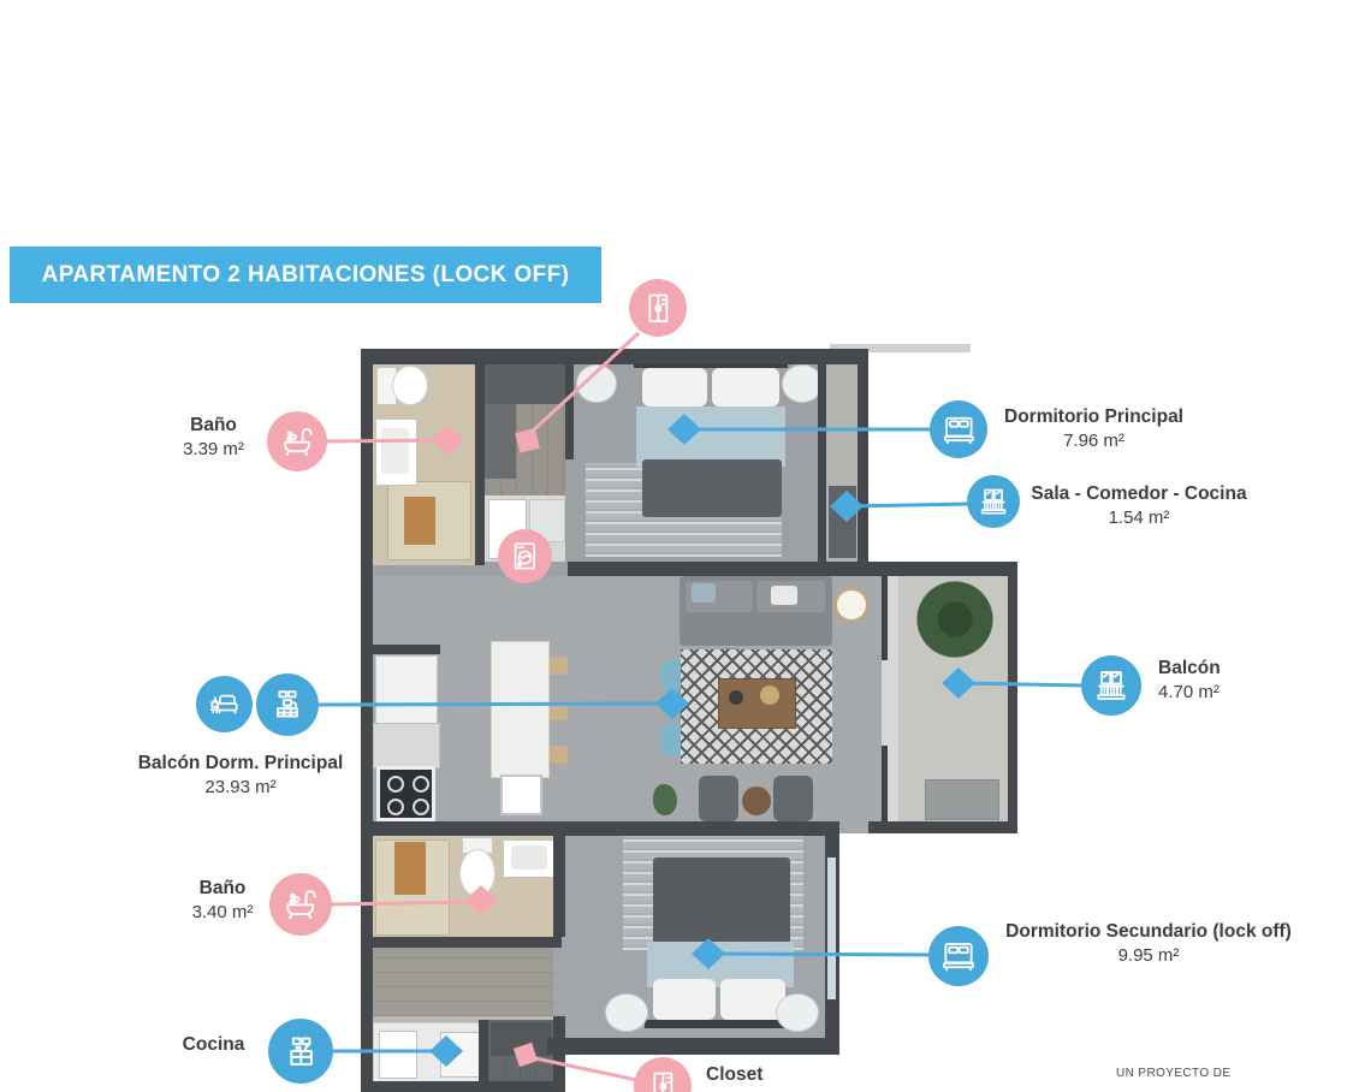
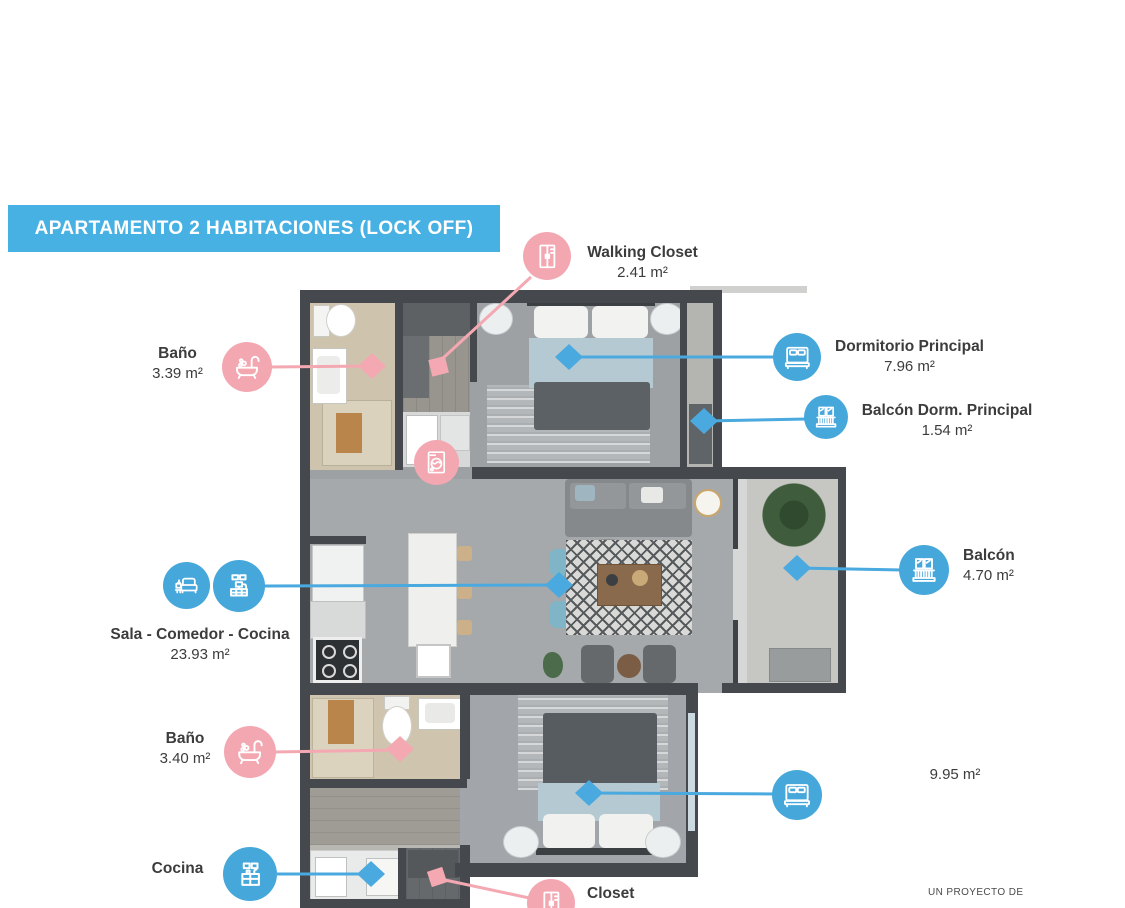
  APARTAMENTO 2 HABITACIONES (LOCK OFF)
+ Walking Closet
+ 2.41 m²
  Baño
  3.39 m²
  Dormitorio Principal
  7.96 m²
- Sala - Comedor - Cocina
+ Balcón Dorm. Principal
  1.54 m²
  Balcón
  4.70 m²
- Balcón Dorm. Principal
+ Sala - Comedor - Cocina
  23.93 m²
  Baño
  3.40 m²
- Dormitorio Secundario (lock off)
  9.95 m²
  Cocina
  Closet
  UN PROYECTO DE
